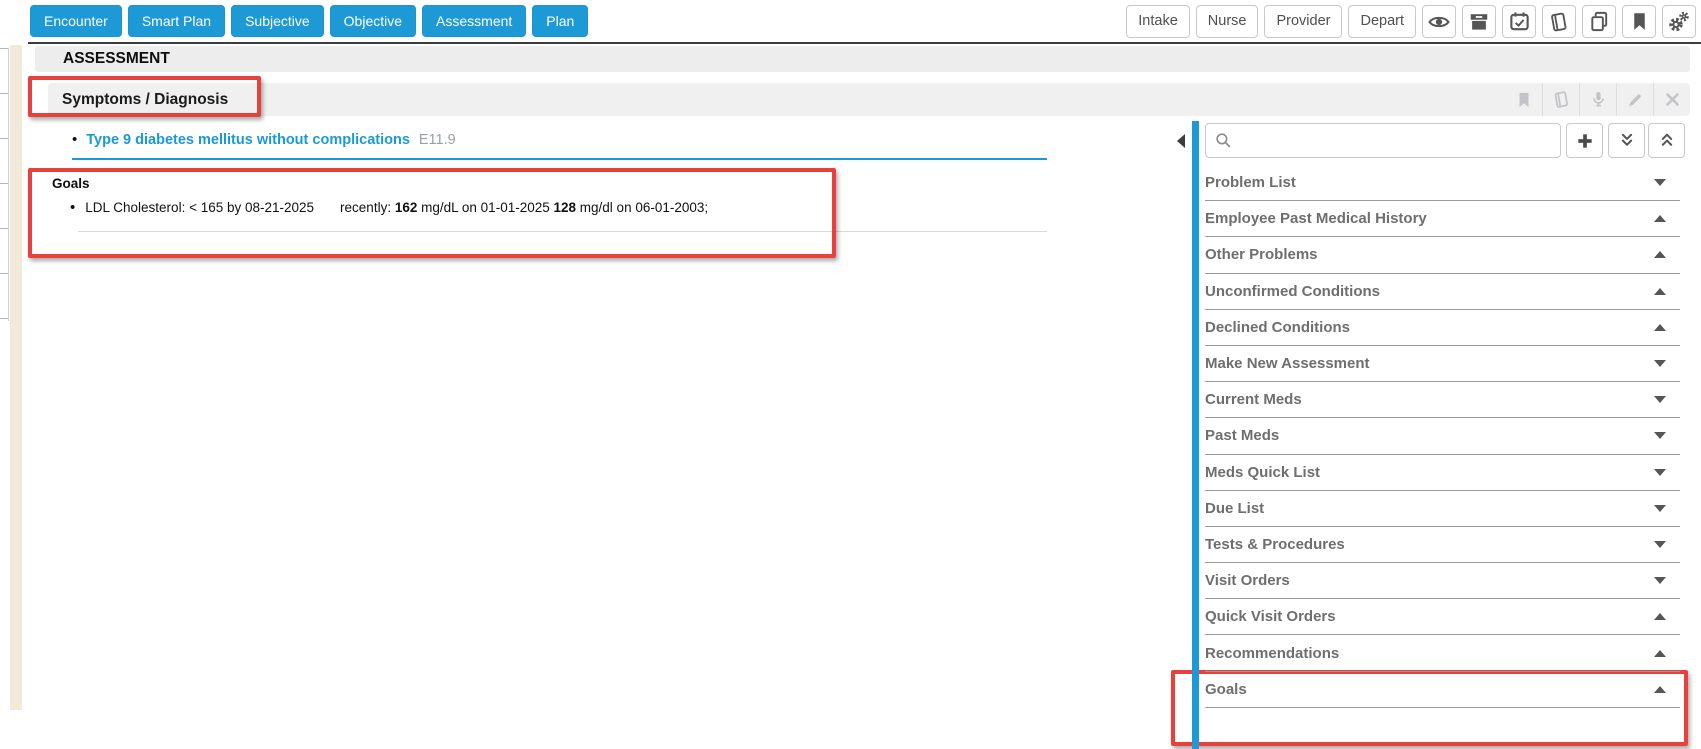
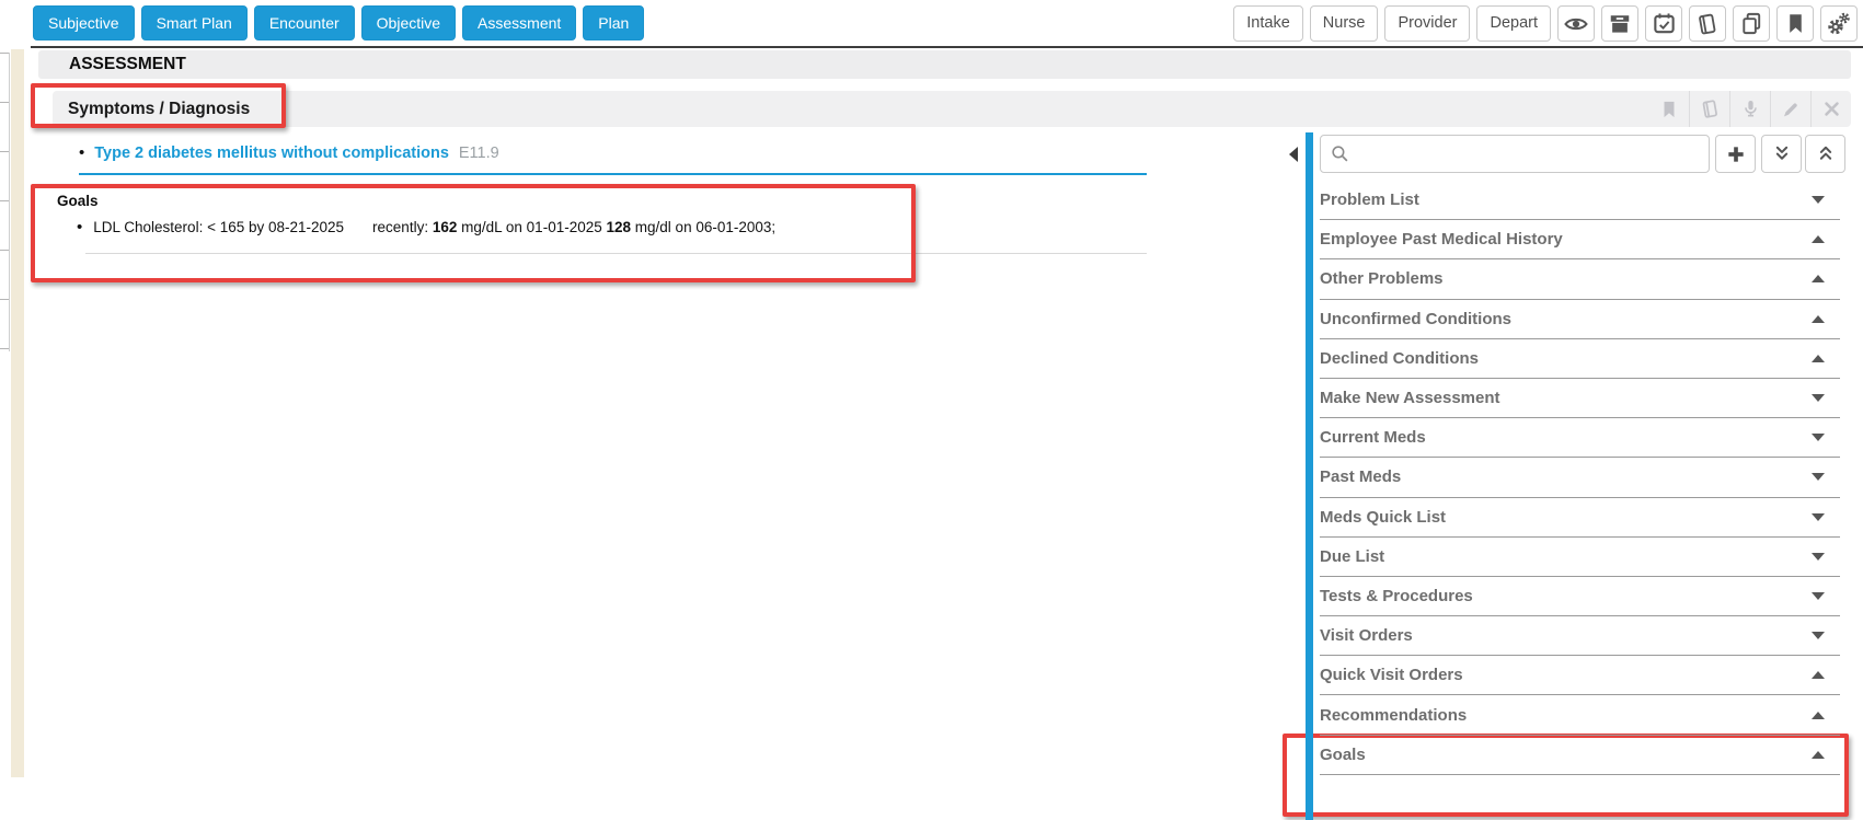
- Encounter
+ Subjective
  Smart Plan
- Subjective
+ Encounter
  Objective
  Assessment
  Plan
  Intake
  Nurse
  Provider
  Depart
  ASSESSMENT
  Symptoms / Diagnosis
  •
- Type 9 diabetes mellitus without complications
+ Type 2 diabetes mellitus without complications
  E11.9
  Goals
  •
  LDL Cholesterol: < 165 by 08-21-2025 recently: 162 mg/dL on 01-01-2025 128 mg/dl on 06-01-2003;
  Problem List
  Employee Past Medical History
  Other Problems
  Unconfirmed Conditions
  Declined Conditions
  Make New Assessment
  Current Meds
  Past Meds
  Meds Quick List
  Due List
  Tests & Procedures
  Visit Orders
  Quick Visit Orders
  Recommendations
  Goals
